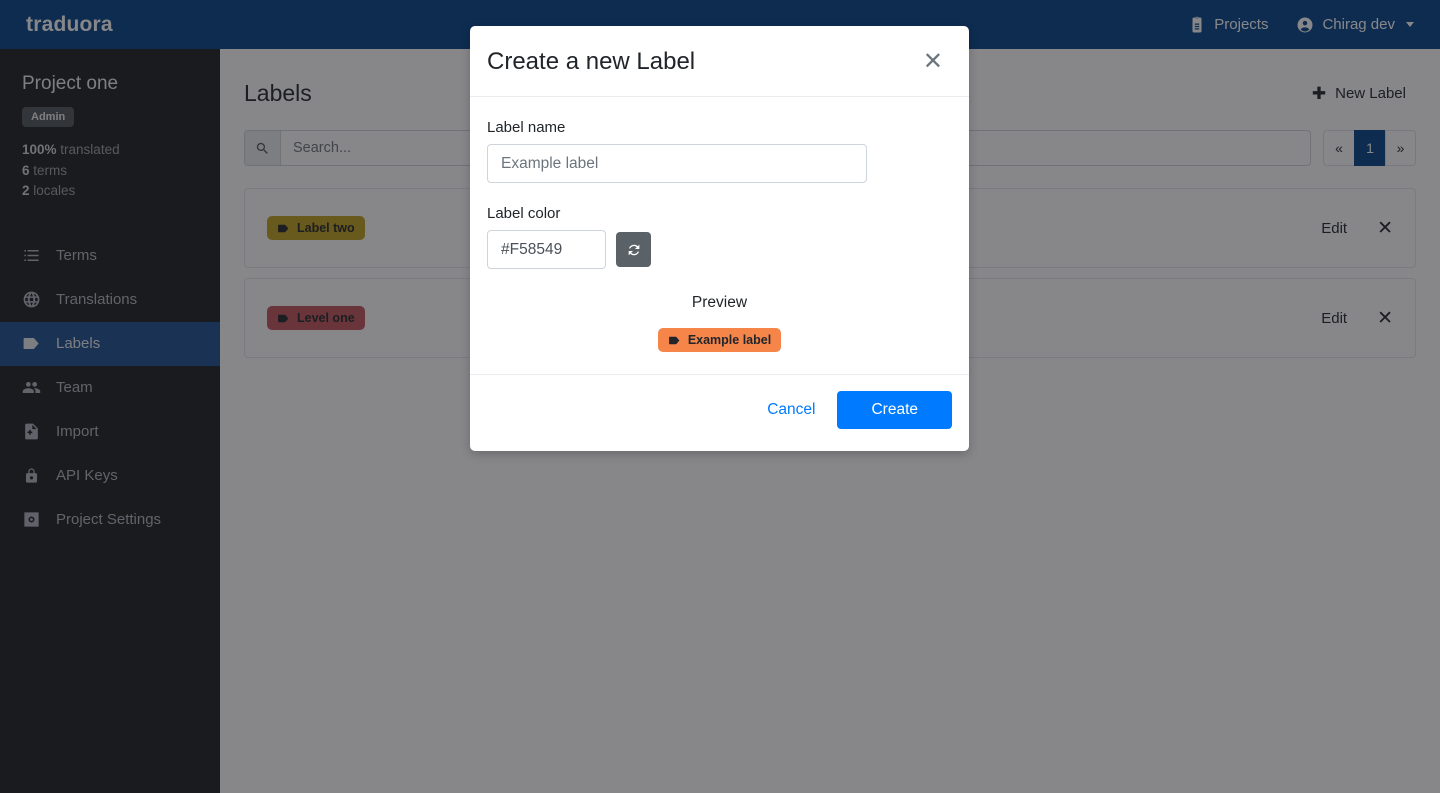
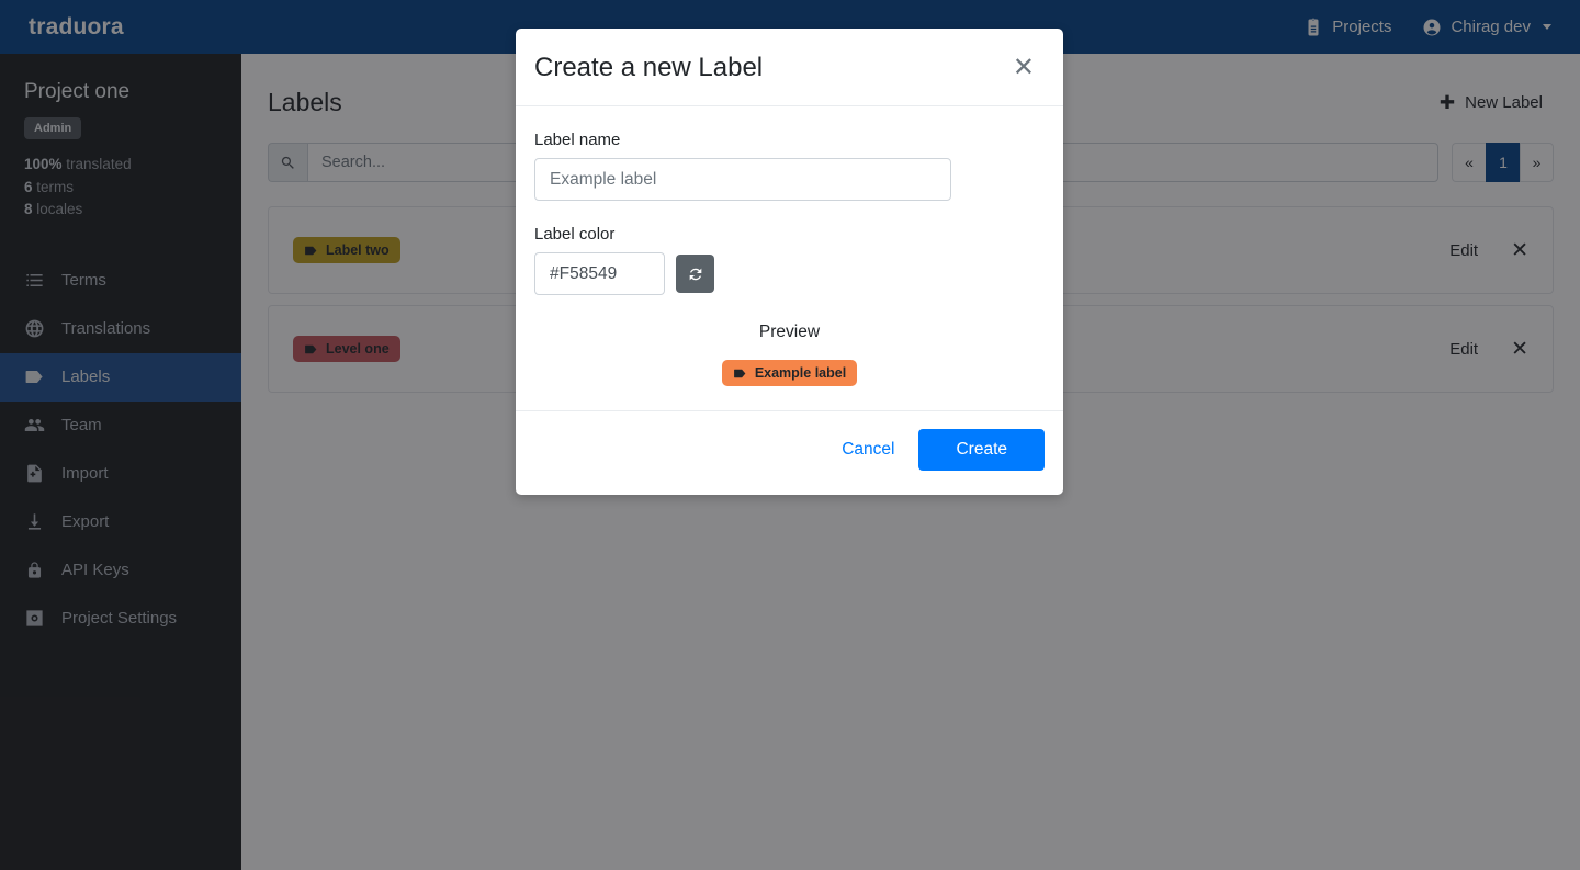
  traduora
  Projects
  Chirag dev
  Project one
  Admin
  100% translated
  6 terms
- 2 locales
+ 8 locales
  Terms
  Translations
  Labels
  Team
  Import
+ Export
  API Keys
  Project Settings
  Labels
  ✚
  New Label
  Search...
  «
  1
  »
  Label two
  Edit
  ✕
  Level one
  Edit
  ✕
  Create a new Label
  ✕
  Label name
  Example label
  Label color
  #F58549
  Preview
  Example label
  Cancel
  Create
